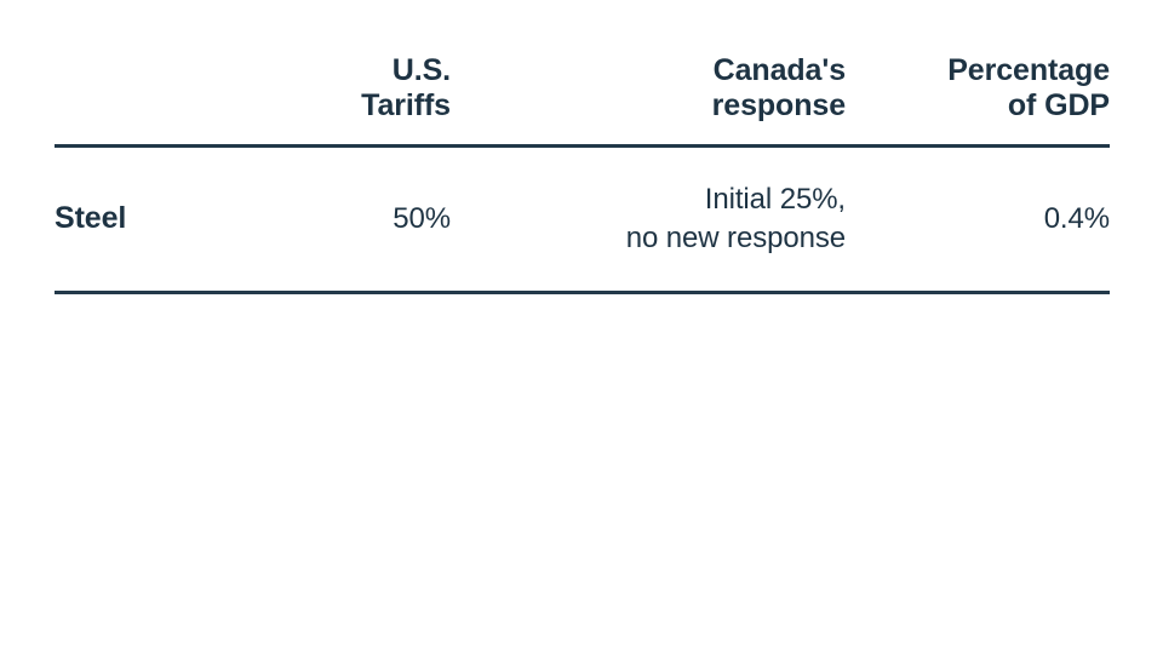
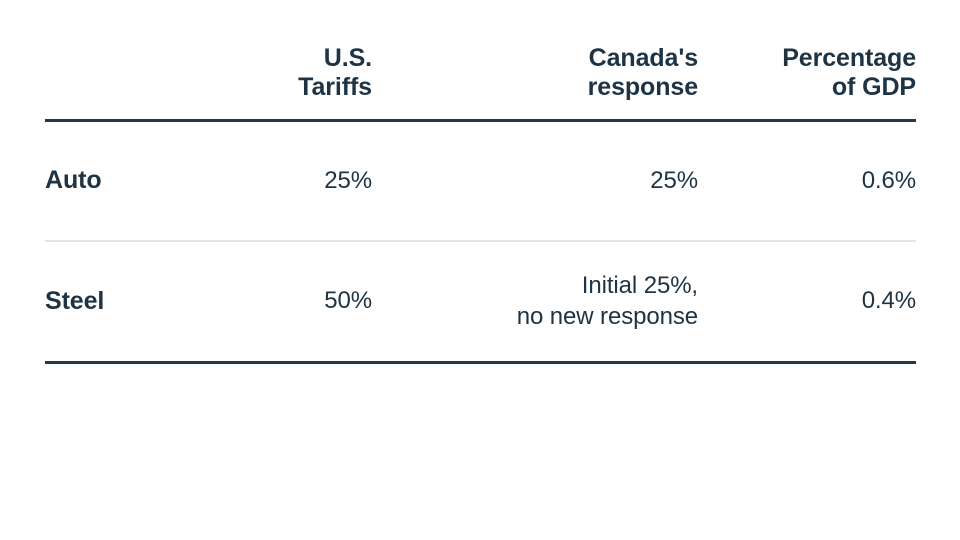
  	U.S. Tariffs	Canada's response	Percentage of GDP
+ Auto	25%	25%	0.6%
  Steel	50%	Initial 25%, no new response	0.4%
